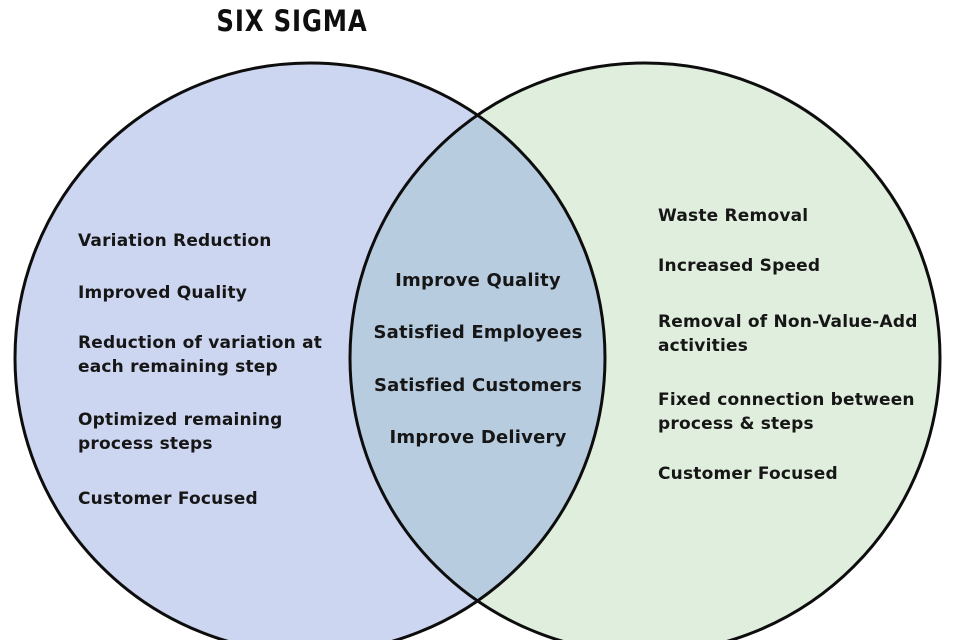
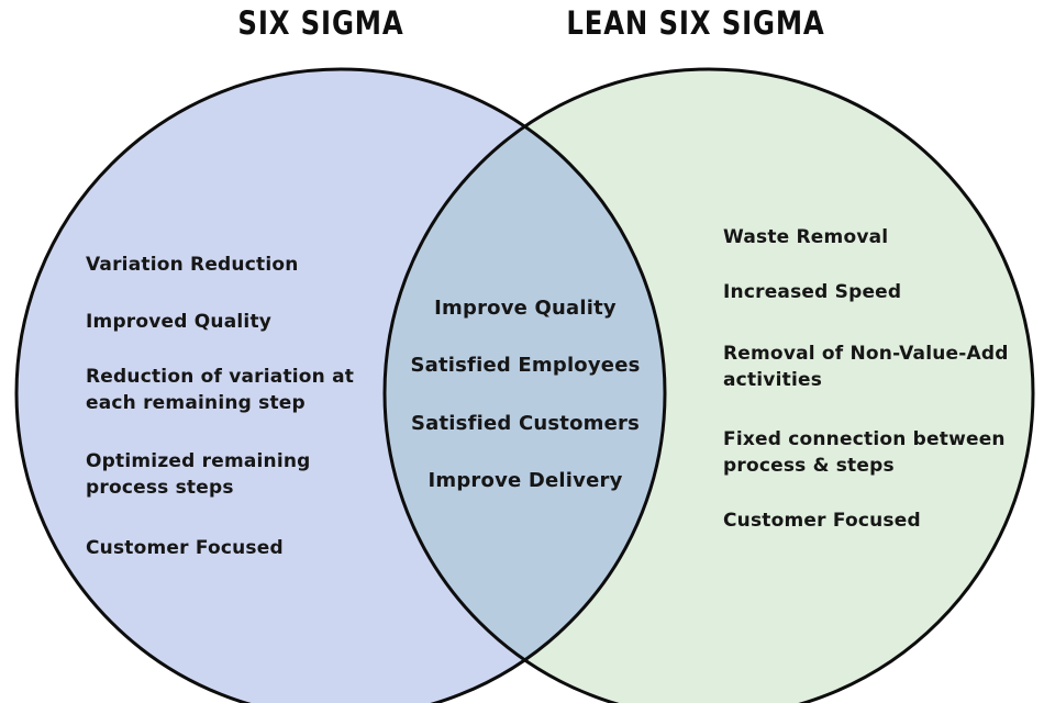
  SIX SIGMA
+ LEAN SIX SIGMA
  Variation Reduction
  Improved Quality
  Reduction of variation at
  each remaining step
  Optimized remaining
  process steps
  Customer Focused
  Improve Quality
  Satisfied Employees
  Satisfied Customers
  Improve Delivery
  Waste Removal
  Increased Speed
  Removal of Non-Value-Add
  activities
  Fixed connection between
  process & steps
  Customer Focused
